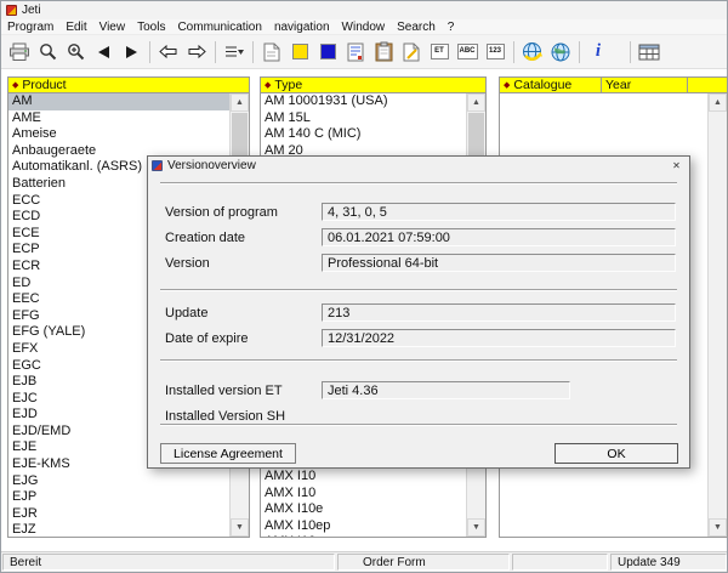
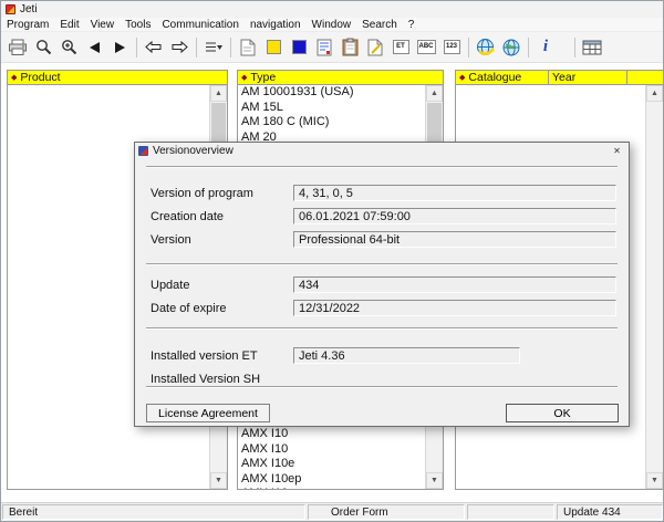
  Jeti
  Program
  Edit
  View
  Tools
  Communication
  navigation
  Window
  Search
  ?
  i
  Product
- AM
- AME
- Ameise
- Anbaugeraete
- Automatikanl. (ASRS)
- Batterien
- ECC
- ECD
- ECE
- ECP
- ECR
- ED
- EEC
- EFG
- EFG (YALE)
- EFX
- EGC
- EJB
- EJC
- EJD
- EJD/EMD
- EJE
- EJE-KMS
- EJG
- EJP
- EJR
- EJZ
  Type
  AM 10001931 (USA)
  AM 15L
- AM 140 C (MIC)
+ AM 180 C (MIC)
  AM 20
  AMX I10
  AMX I10
  AMX I10e
  AMX I10ep
  Catalogue
  Year
  Versionoverview
  ✕
  Version of program
  4, 31, 0, 5
  Creation date
  06.01.2021 07:59:00
  Version
  Professional 64-bit
  Update
- 213
+ 434
  Date of expire
  12/31/2022
  Installed version ET
  Jeti 4.36
  Installed Version SH
  License Agreement
  OK
  Bereit
  Order Form
- Update 349
+ Update 434
